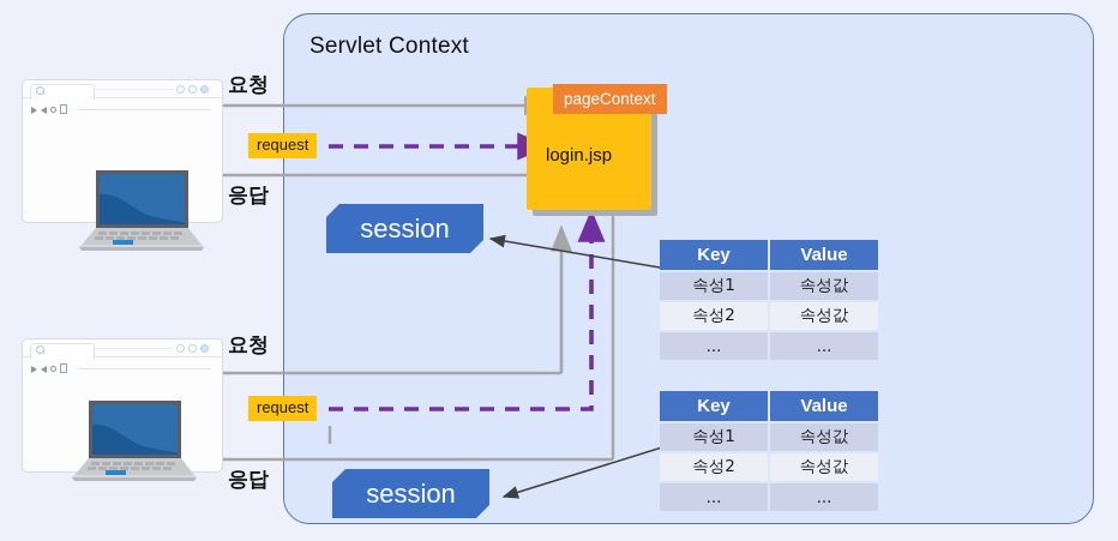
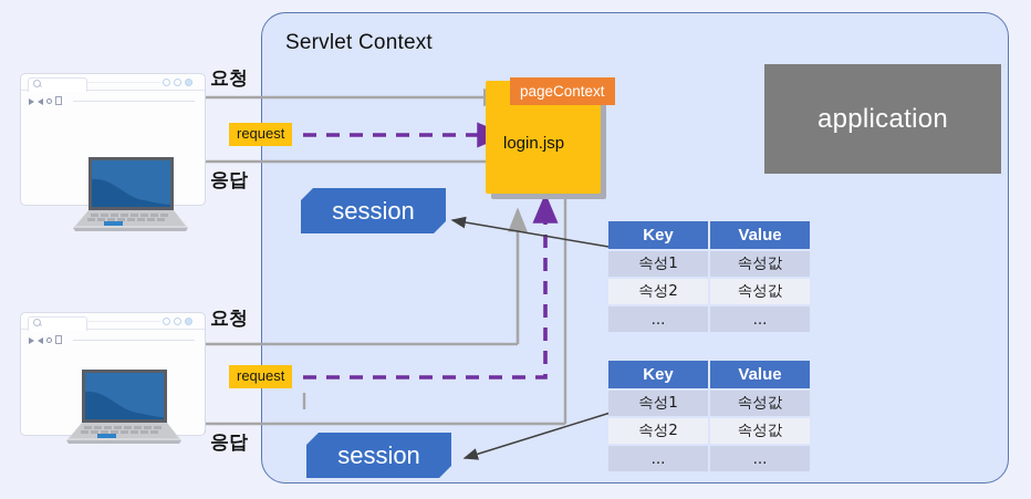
  Servlet Context
  요청
  응답
  request
  요청
  응답
  request
  login.jsp
  pageContext
+ application
  session
  session
  Key	Value
  속성1	속성값
  속성2	속성값
  ...	...
  Key	Value
  속성1	속성값
  속성2	속성값
  ...	...
